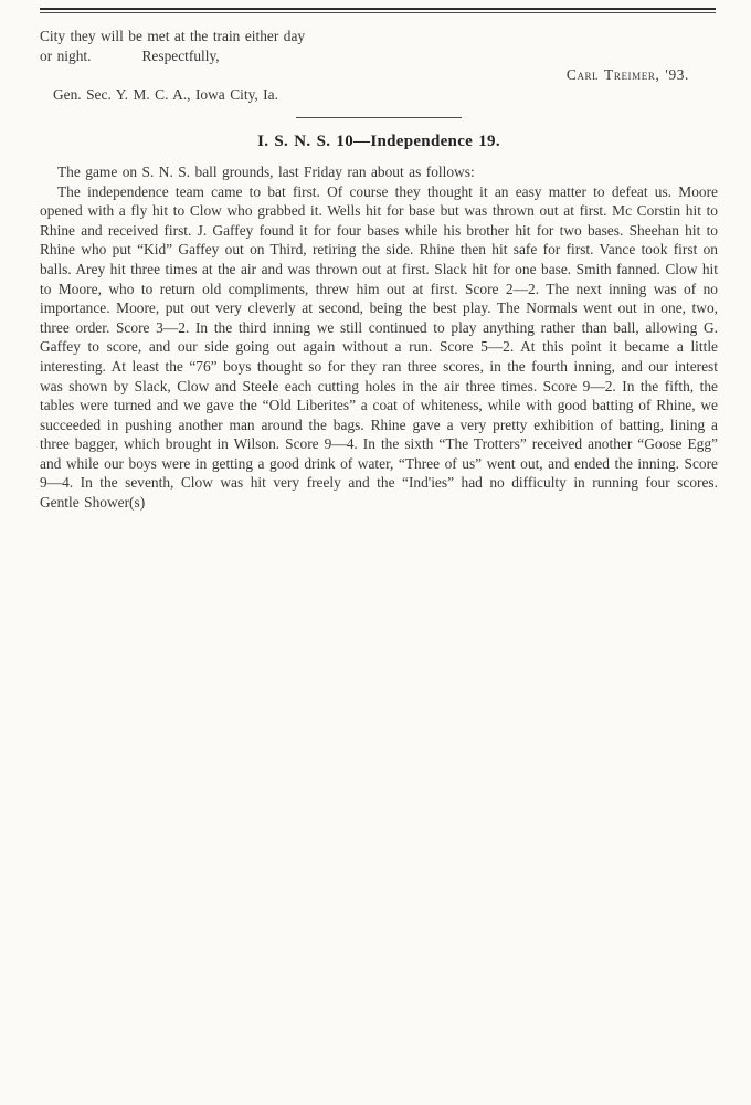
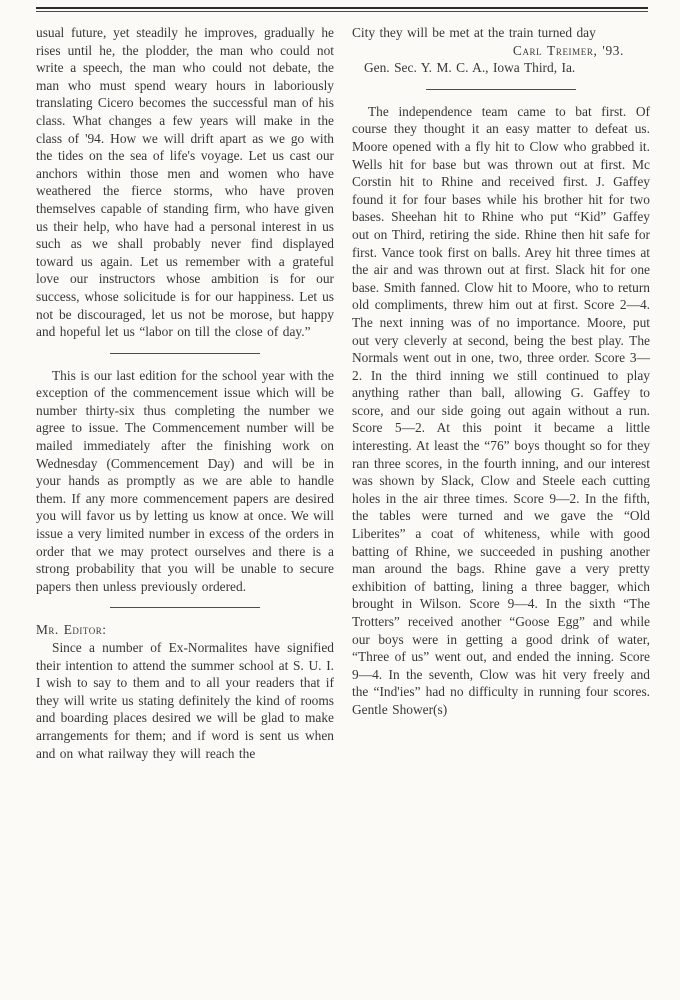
+ usual future, yet steadily he improves, gradually he rises until he, the plodder, the man who could not write a speech, the man who could not debate, the man who must spend weary hours in laboriously translating Cicero becomes the successful man of his class. What changes a few years will make in the class of '94. How we will drift apart as we go with the tides on the sea of life's voyage. Let us cast our anchors within those men and women who have weathered the fierce storms, who have proven themselves capable of standing firm, who have given us their help, who have had a personal interest in us such as we shall probably never find displayed toward us again. Let us remember with a grateful love our instructors whose ambition is for our success, whose solicitude is for our happiness. Let us not be discouraged, let us not be morose, but happy and hopeful let us “labor on till the close of day.”
+ This is our last edition for the school year with the exception of the commencement issue which will be number thirty-six thus completing the number we agree to issue. The Commencement number will be mailed immediately after the finishing work on Wednesday (Commencement Day) and will be in your hands as promptly as we are able to handle them. If any more commencement papers are desired you will favor us by letting us know at once. We will issue a very limited number in excess of the orders in order that we may protect ourselves and there is a strong probability that you will be unable to secure papers then unless previously ordered.
+ Mr. Editor:
+ Since a number of Ex-Normalites have signified their intention to attend the summer school at S. U. I. I wish to say to them and to all your readers that if they will write us stating definitely the kind of rooms and boarding places desired we will be glad to make arrangements for them; and if word is sent us when and on what railway they will reach the
- City they will be met at the train either day
+ City they will be met at the train turned day
- or night. Respectfully,
  Carl Treimer, '93.
- Gen. Sec. Y. M. C. A., Iowa City, Ia.
+ Gen. Sec. Y. M. C. A., Iowa Third, Ia.
- I. S. N. S. 10—Independence 19.
- The game on S. N. S. ball grounds, last Friday ran about as follows:
- The independence team came to bat first. Of course they thought it an easy matter to defeat us. Moore opened with a fly hit to Clow who grabbed it. Wells hit for base but was thrown out at first. Mc Corstin hit to Rhine and received first. J. Gaffey found it for four bases while his brother hit for two bases. Sheehan hit to Rhine who put “Kid” Gaffey out on Third, retiring the side. Rhine then hit safe for first. Vance took first on balls. Arey hit three times at the air and was thrown out at first. Slack hit for one base. Smith fanned. Clow hit to Moore, who to return old compliments, threw him out at first. Score 2—2. The next inning was of no importance. Moore, put out very cleverly at second, being the best play. The Normals went out in one, two, three order. Score 3—2. In the third inning we still continued to play anything rather than ball, allowing G. Gaffey to score, and our side going out again without a run. Score 5—2. At this point it became a little interesting. At least the “76” boys thought so for they ran three scores, in the fourth inning, and our interest was shown by Slack, Clow and Steele each cutting holes in the air three times. Score 9—2. In the fifth, the tables were turned and we gave the “Old Liberites” a coat of whiteness, while with good batting of Rhine, we succeeded in pushing another man around the bags. Rhine gave a very pretty exhibition of batting, lining a three bagger, which brought in Wilson. Score 9—4. In the sixth “The Trotters” received another “Goose Egg” and while our boys were in getting a good drink of water, “Three of us” went out, and ended the inning. Score 9—4. In the seventh, Clow was hit very freely and the “Ind'ies” had no difficulty in running four scores. Gentle Shower(s)
+ The independence team came to bat first. Of course they thought it an easy matter to defeat us. Moore opened with a fly hit to Clow who grabbed it. Wells hit for base but was thrown out at first. Mc Corstin hit to Rhine and received first. J. Gaffey found it for four bases while his brother hit for two bases. Sheehan hit to Rhine who put “Kid” Gaffey out on Third, retiring the side. Rhine then hit safe for first. Vance took first on balls. Arey hit three times at the air and was thrown out at first. Slack hit for one base. Smith fanned. Clow hit to Moore, who to return old compliments, threw him out at first. Score 2—4. The next inning was of no importance. Moore, put out very cleverly at second, being the best play. The Normals went out in one, two, three order. Score 3—2. In the third inning we still continued to play anything rather than ball, allowing G. Gaffey to score, and our side going out again without a run. Score 5—2. At this point it became a little interesting. At least the “76” boys thought so for they ran three scores, in the fourth inning, and our interest was shown by Slack, Clow and Steele each cutting holes in the air three times. Score 9—2. In the fifth, the tables were turned and we gave the “Old Liberites” a coat of whiteness, while with good batting of Rhine, we succeeded in pushing another man around the bags. Rhine gave a very pretty exhibition of batting, lining a three bagger, which brought in Wilson. Score 9—4. In the sixth “The Trotters” received another “Goose Egg” and while our boys were in getting a good drink of water, “Three of us” went out, and ended the inning. Score 9—4. In the seventh, Clow was hit very freely and the “Ind'ies” had no difficulty in running four scores. Gentle Shower(s)
